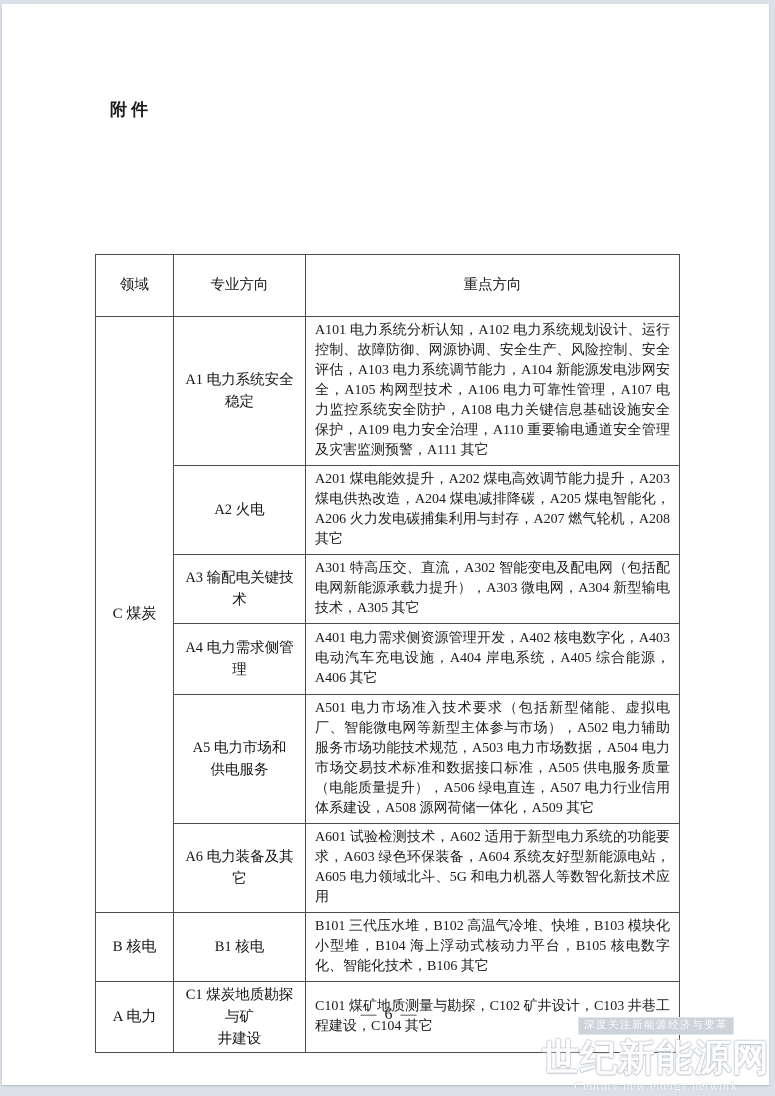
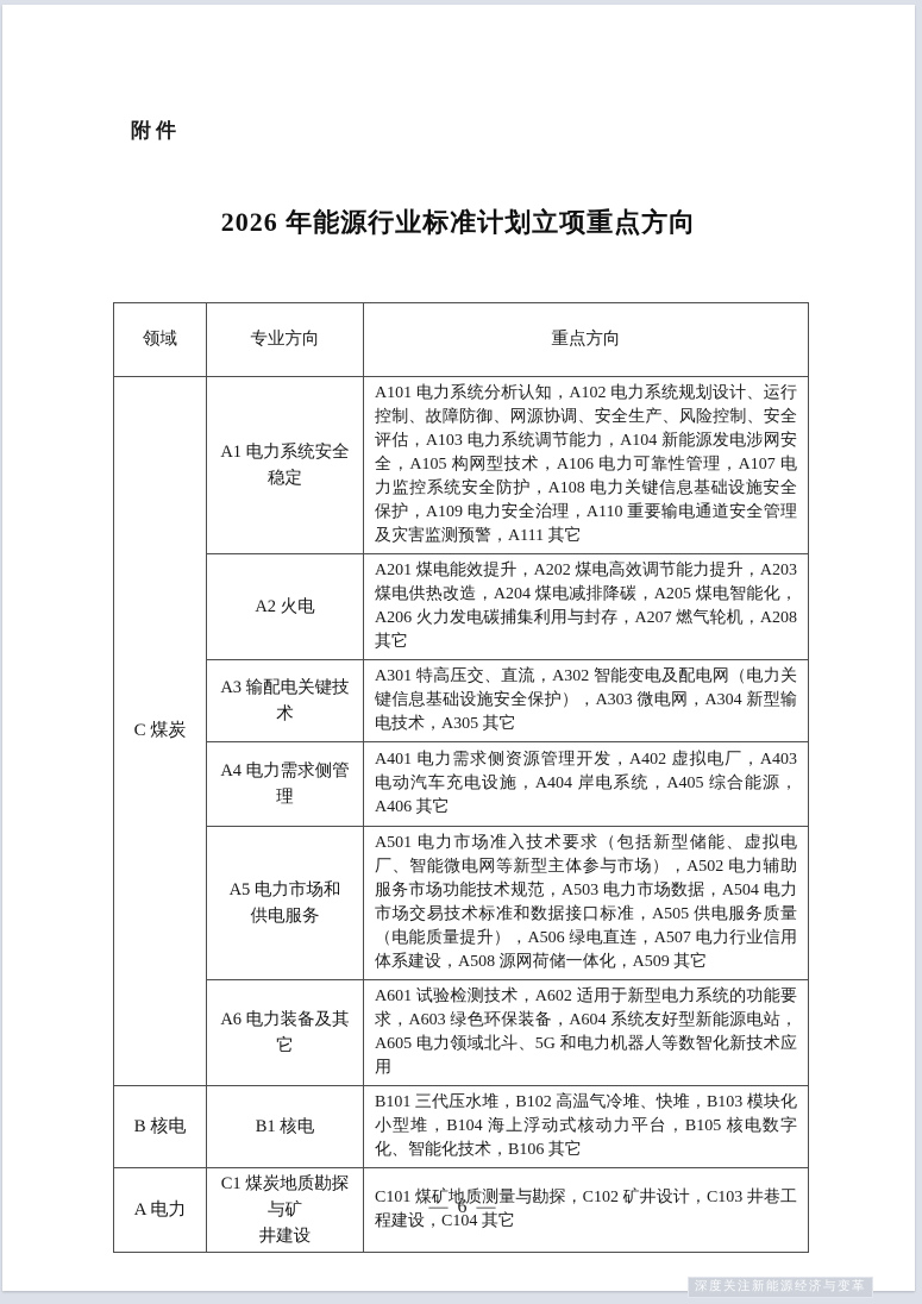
  附件
+ 2026 年能源行业标准计划立项重点方向
  领域	专业方向	重点方向
  C 煤炭	A1 电力系统安全稳定	A101 电力系统分析认知，A102 电力系统规划设计、运行控制、故障防御、网源协调、安全生产、风险控制、安全评估，A103 电力系统调节能力，A104 新能源发电涉网安全，A105 构网型技术，A106 电力可靠性管理，A107 电力监控系统安全防护，A108 电力关键信息基础设施安全保护，A109 电力安全治理，A110 重要输电通道安全管理及灾害监测预警，A111 其它
  A2 火电	A201 煤电能效提升，A202 煤电高效调节能力提升，A203 煤电供热改造，A204 煤电减排降碳，A205 煤电智能化，A206 火力发电碳捕集利用与封存，A207 燃气轮机，A208 其它
- A3 输配电关键技术	A301 特高压交、直流，A302 智能变电及配电网（包括配电网新能源承载力提升），A303 微电网，A304 新型输电技术，A305 其它
+ A3 输配电关键技术	A301 特高压交、直流，A302 智能变电及配电网（电力关键信息基础设施安全保护），A303 微电网，A304 新型输电技术，A305 其它
- A4 电力需求侧管理	A401 电力需求侧资源管理开发，A402 核电数字化，A403 电动汽车充电设施，A404 岸电系统，A405 综合能源，A406 其它
+ A4 电力需求侧管理	A401 电力需求侧资源管理开发，A402 虚拟电厂，A403 电动汽车充电设施，A404 岸电系统，A405 综合能源，A406 其它
  A5 电力市场和 供电服务	A501 电力市场准入技术要求（包括新型储能、虚拟电厂、智能微电网等新型主体参与市场），A502 电力辅助服务市场功能技术规范，A503 电力市场数据，A504 电力市场交易技术标准和数据接口标准，A505 供电服务质量（电能质量提升），A506 绿电直连，A507 电力行业信用体系建设，A508 源网荷储一体化，A509 其它
  A6 电力装备及其它	A601 试验检测技术，A602 适用于新型电力系统的功能要求，A603 绿色环保装备，A604 系统友好型新能源电站，A605 电力领域北斗、5G 和电力机器人等数智化新技术应用
  B 核电	B1 核电	B101 三代压水堆，B102 高温气冷堆、快堆，B103 模块化小型堆，B104 海上浮动式核动力平台，B105 核电数字化、智能化技术，B106 其它
  A 电力	C1 煤炭地质勘探与矿 井建设	C101 煤矿地质测量与勘探，C102 矿井设计，C103 井巷工程建设，C104 其它
  — 6 —
  深度关注新能源经济与变革
- 世纪新能源网
- Century new energy network
